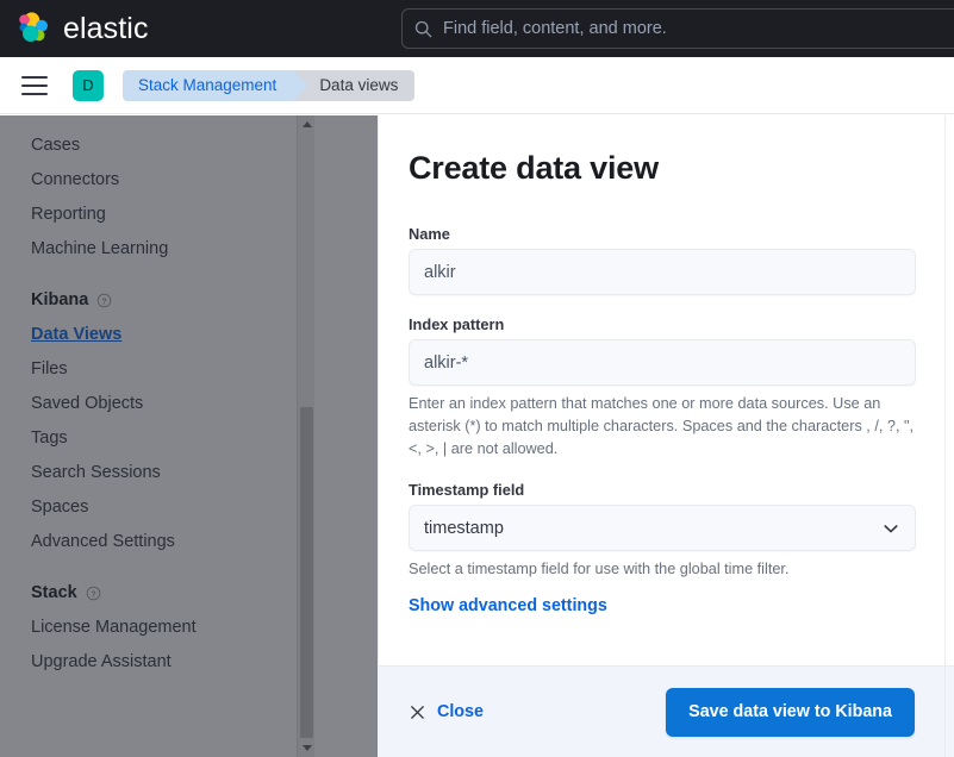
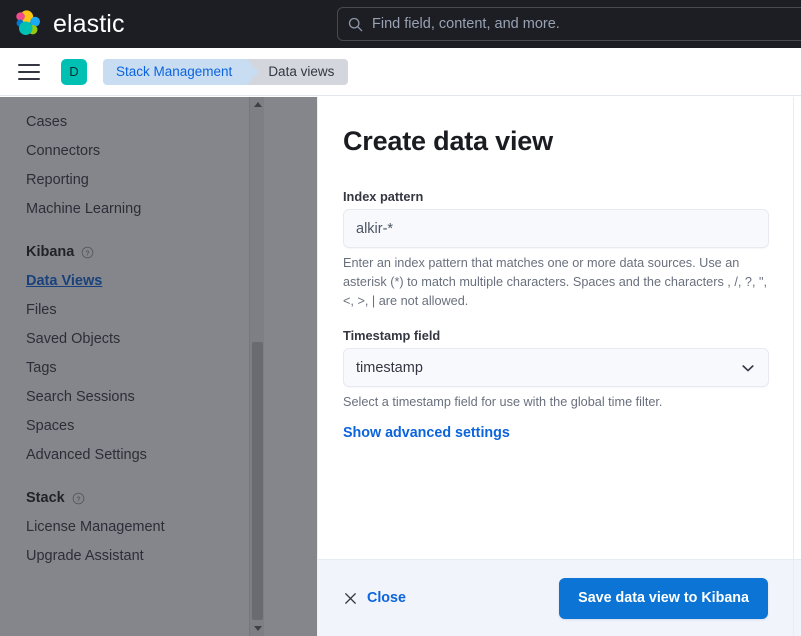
  elastic
  Find field, content, and more.
  D
  Stack Management
  Data views
  Cases
  Connectors
  Reporting
  Machine Learning
  Kibana
  Data Views
  Files
  Saved Objects
  Tags
  Search Sessions
  Spaces
  Advanced Settings
  Stack
  License Management
  Upgrade Assistant
  Create data view
- Name
- alkir
  Index pattern
  alkir-*
  Enter an index pattern that matches one or more data sources. Use an asterisk (*) to match multiple characters. Spaces and the characters , /, ?, ", <, >, | are not allowed.
  Timestamp field
  timestamp
  Select a timestamp field for use with the global time filter.
  Show advanced settings
  Close
  Save data view to Kibana
